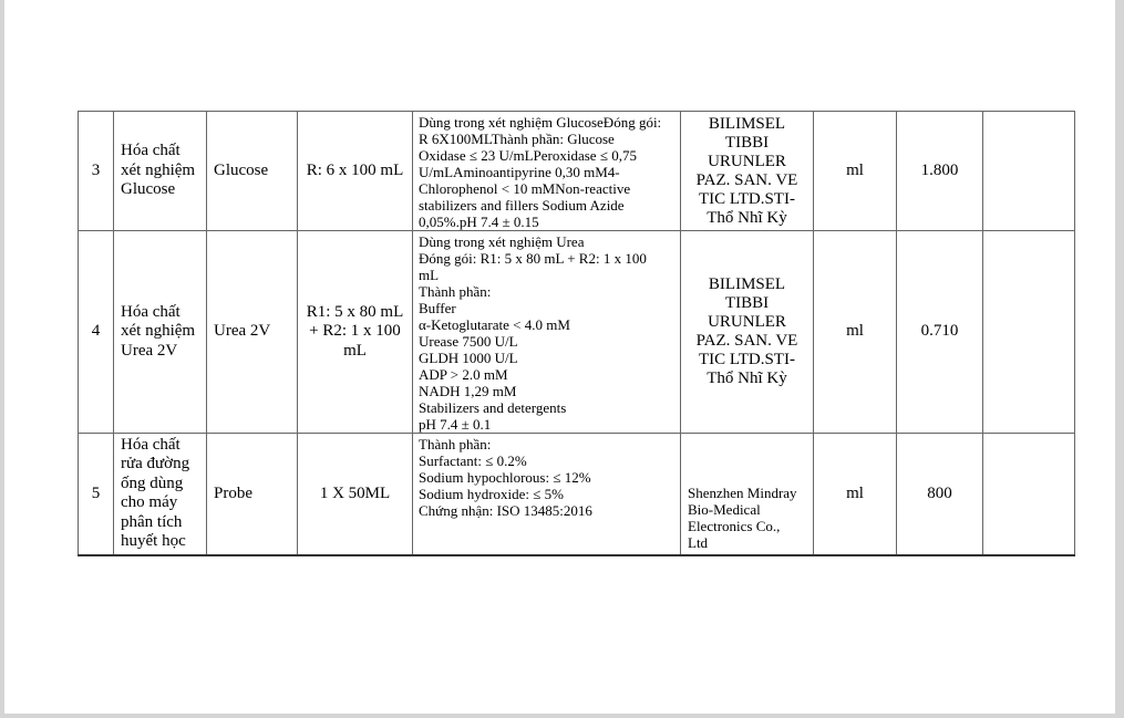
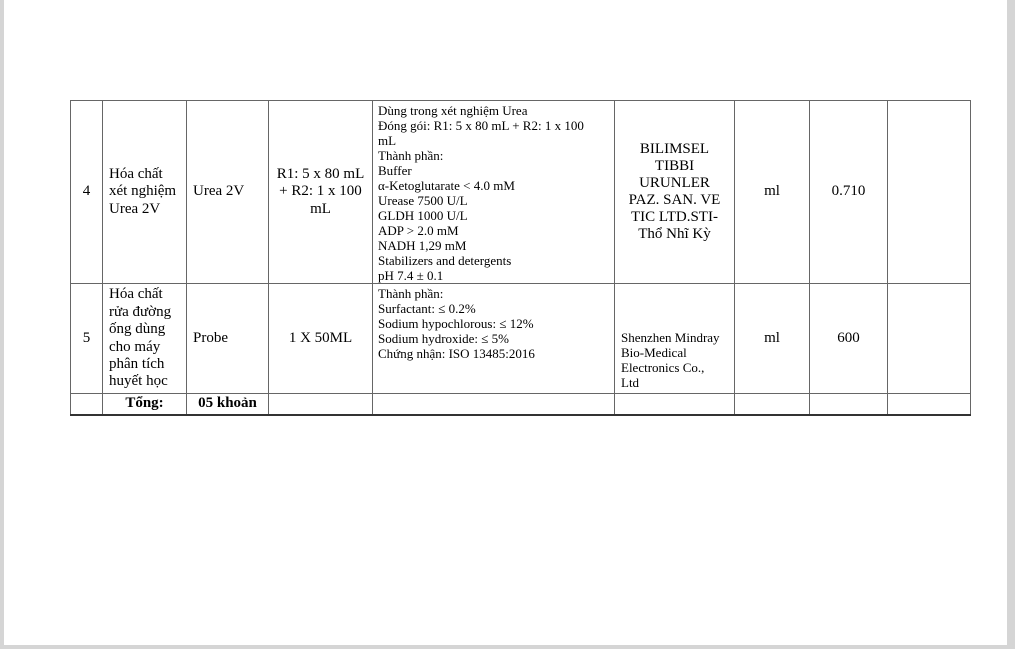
- 3	Hóa chất xét nghiệm Glucose	Glucose	R: 6 x 100 mL	Dùng trong xét nghiệm GlucoseĐóng gói: R 6X100MLThành phần: Glucose Oxidase ≤ 23 U/mLPeroxidase ≤ 0,75 U/mLAminoantipyrine 0,30 mM4- Chlorophenol < 10 mMNon-reactive stabilizers and fillers Sodium Azide 0,05%.pH 7.4 ± 0.15	BILIMSEL TIBBI URUNLER PAZ. SAN. VE TIC LTD.STI- Thổ Nhĩ Kỳ	ml	1.800
  4	Hóa chất xét nghiệm Urea 2V	Urea 2V	R1: 5 x 80 mL + R2: 1 x 100 mL	Dùng trong xét nghiệm Urea Đóng gói: R1: 5 x 80 mL + R2: 1 x 100 mL Thành phần: Buffer α-Ketoglutarate < 4.0 mM Urease 7500 U/L GLDH 1000 U/L ADP > 2.0 mM NADH 1,29 mM Stabilizers and detergents pH 7.4 ± 0.1	BILIMSEL TIBBI URUNLER PAZ. SAN. VE TIC LTD.STI- Thổ Nhĩ Kỳ	ml	0.710
- 5	Hóa chất rửa đường ống dùng cho máy phân tích huyết học	Probe	1 X 50ML	Thành phần: Surfactant: ≤ 0.2% Sodium hypochlorous: ≤ 12% Sodium hydroxide: ≤ 5% Chứng nhận: ISO 13485:2016	Shenzhen Mindray Bio-Medical Electronics Co., Ltd	ml	800
+ 5	Hóa chất rửa đường ống dùng cho máy phân tích huyết học	Probe	1 X 50ML	Thành phần: Surfactant: ≤ 0.2% Sodium hypochlorous: ≤ 12% Sodium hydroxide: ≤ 5% Chứng nhận: ISO 13485:2016	Shenzhen Mindray Bio-Medical Electronics Co., Ltd	ml	600
+ 	Tổng:	05 khoản
